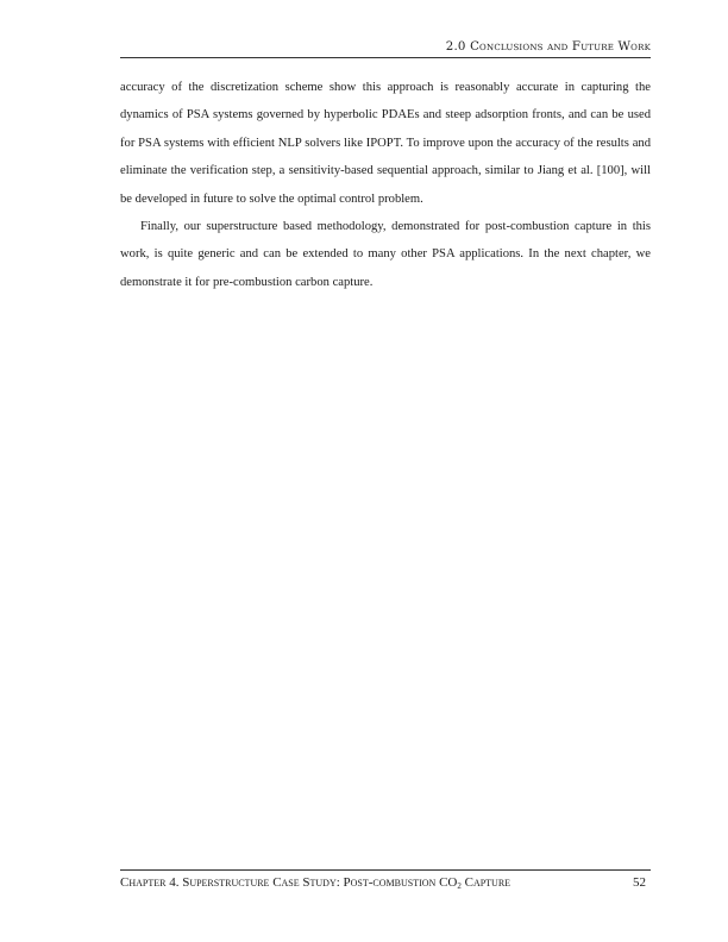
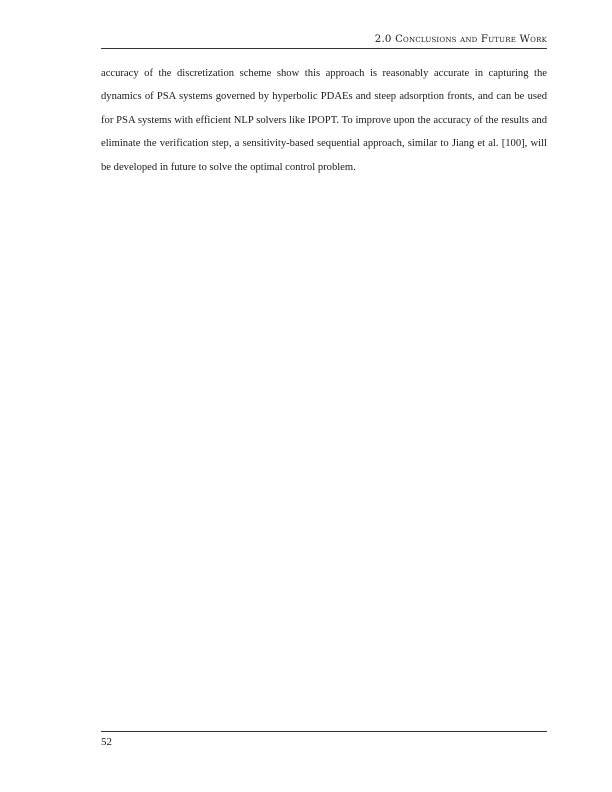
  2.0 Conclusions and Future Work
  accuracy of the discretization scheme show this approach is reasonably accurate in capturing the dynamics of PSA systems governed by hyperbolic PDAEs and steep adsorption fronts, and can be used for PSA systems with efficient NLP solvers like IPOPT. To improve upon the accuracy of the results and eliminate the verification step, a sensitivity-based sequential approach, similar to Jiang et al. [100], will be developed in future to solve the optimal control problem.
- Finally, our superstructure based methodology, demonstrated for post-combustion capture in this work, is quite generic and can be extended to many other PSA applications. In the next chapter, we demonstrate it for pre-combustion carbon capture.
- Chapter 4. Superstructure Case Study: Post-combustion CO2 Capture
  52
